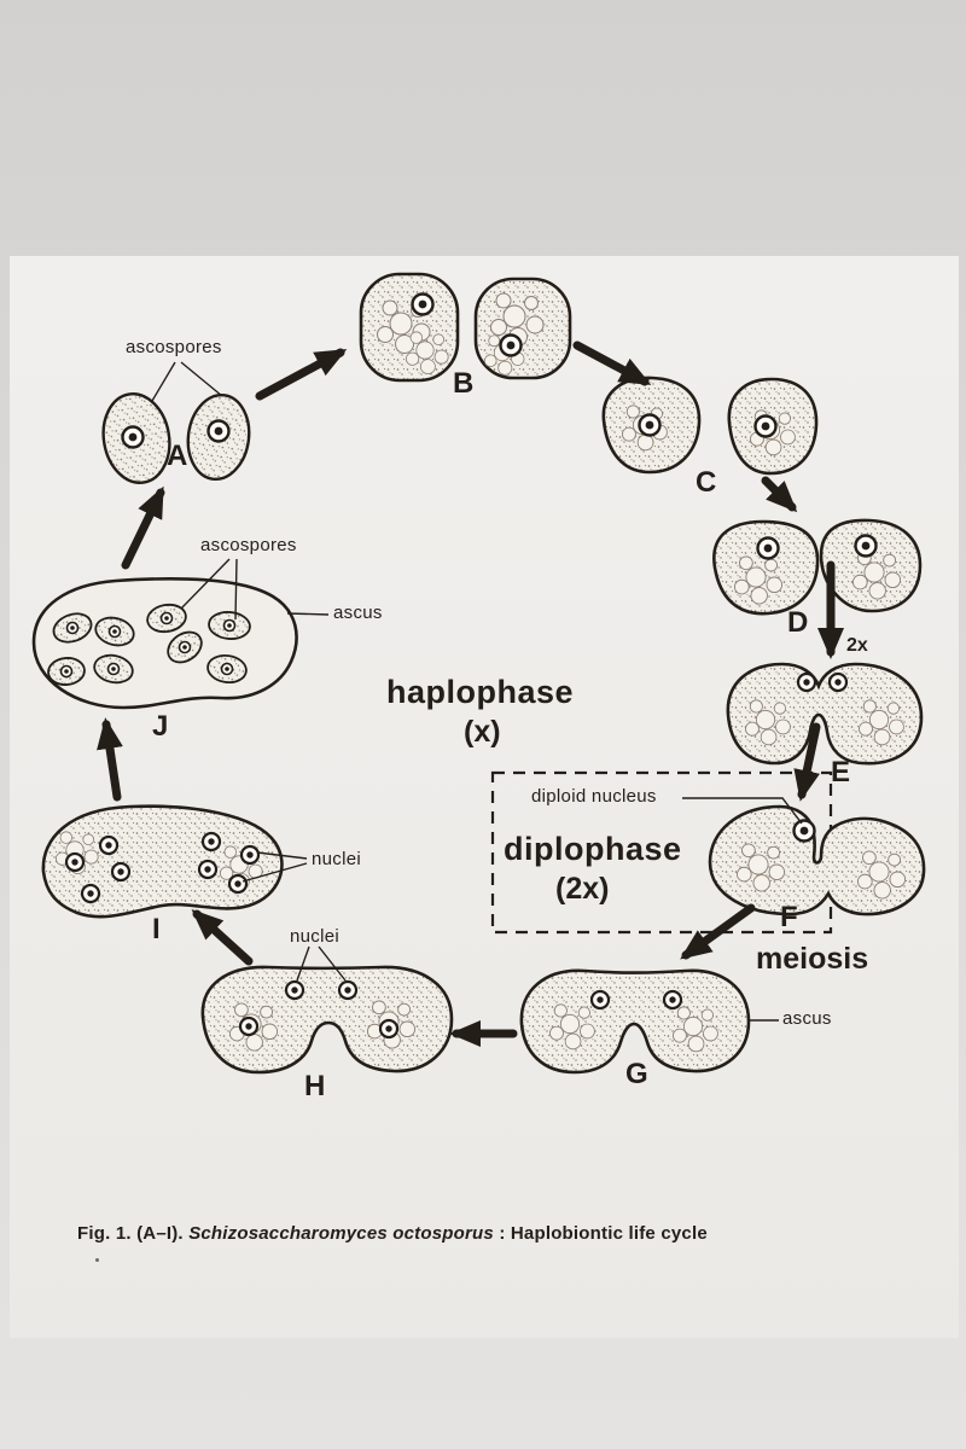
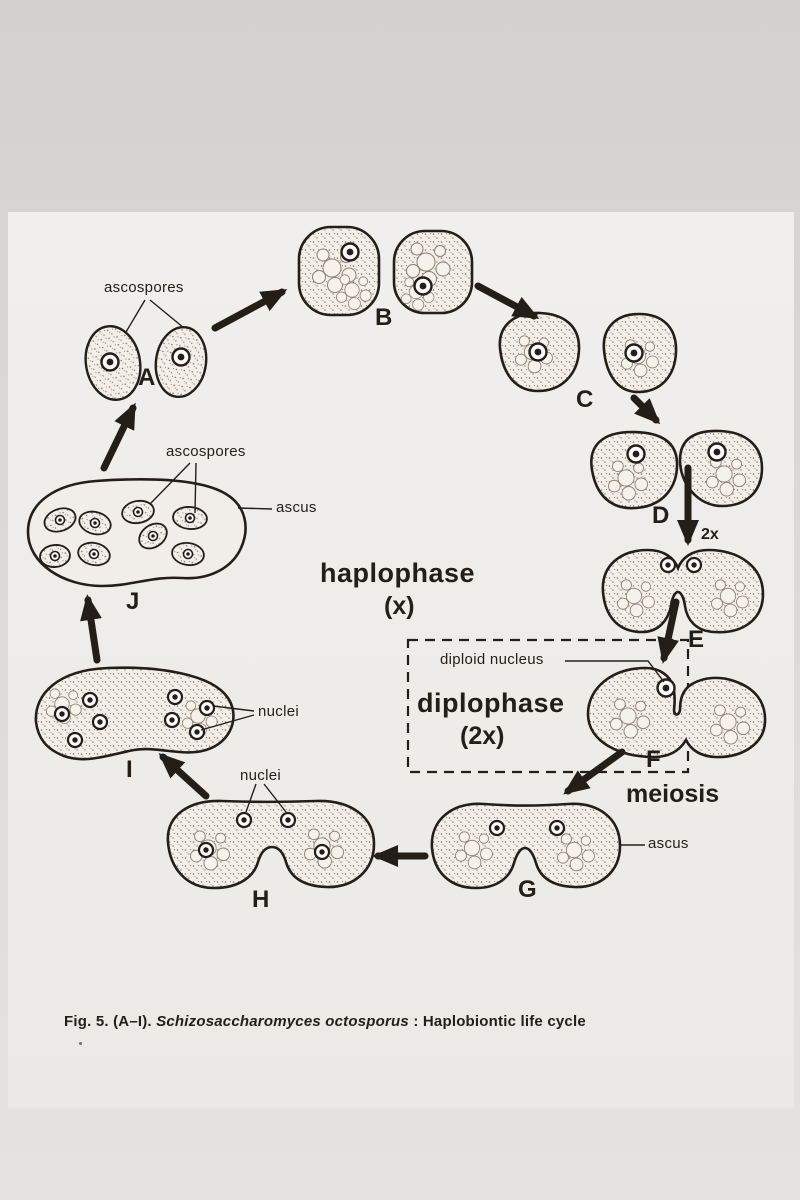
  ascospores
  A
  B
  C
  D
  2x
  E
  haplophase
  (x)
  diploid nucleus
  diplophase
  (2x)
  F
  meiosis
  ascus
  G
  nuclei
  H
  nuclei
  I
  ascospores
  ascus
  J
- Fig. 1. (A–I). Schizosaccharomyces octosporus : Haplobiontic life cycle
+ Fig. 5. (A–I). Schizosaccharomyces octosporus : Haplobiontic life cycle
